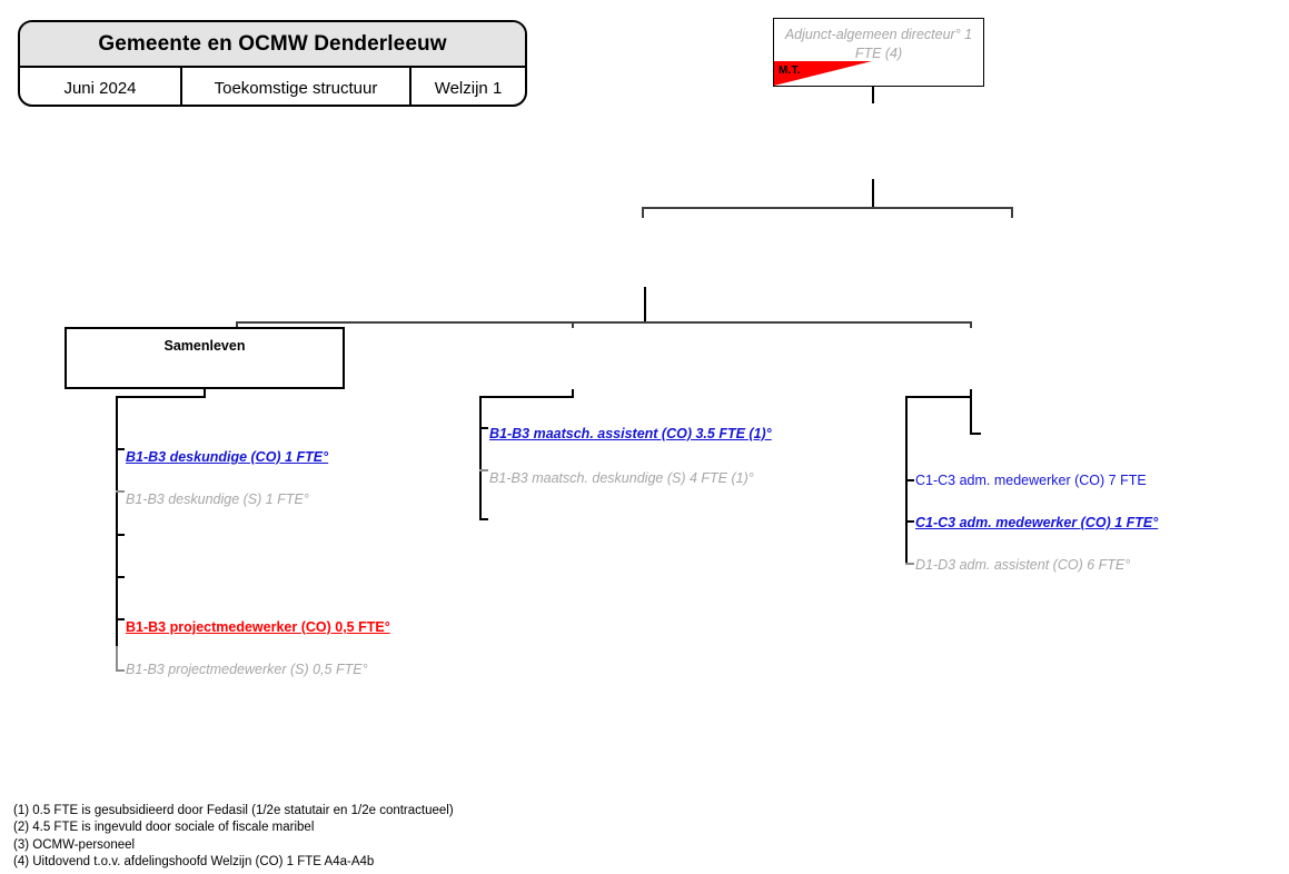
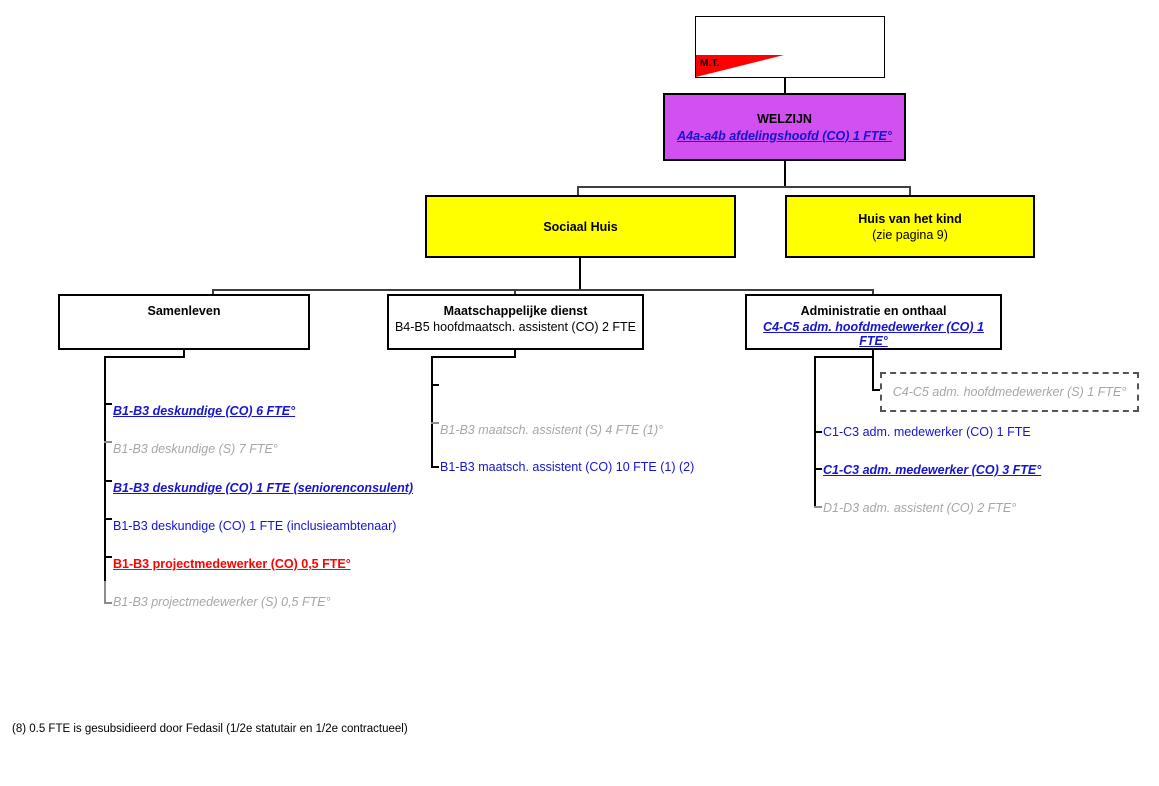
- Gemeente en OCMW Denderleeuw
- Juni 2024
- Toekomstige structuur
- Welzijn 1
- Adjunct-algemeen directeur° 1 FTE (4)
  M.T.
+ WELZIJN
+ A4a-a4b afdelingshoofd (CO) 1 FTE°
+ Sociaal Huis
+ Huis van het kind
+ (zie pagina 9)
  Samenleven
+ Maatschappelijke dienst
+ B4-B5 hoofdmaatsch. assistent (CO) 2 FTE
+ Administratie en onthaal
+ C4-C5 adm. hoofdmedewerker (CO) 1 FTE°
- B1-B3 deskundige (CO) 1 FTE°
+ B1-B3 deskundige (CO) 6 FTE°
- B1-B3 deskundige (S) 1 FTE°
+ B1-B3 deskundige (S) 7 FTE°
+ B1-B3 deskundige (CO) 1 FTE (seniorenconsulent)
+ B1-B3 deskundige (CO) 1 FTE (inclusieambtenaar)
  B1-B3 projectmedewerker (CO) 0,5 FTE°
  B1-B3 projectmedewerker (S) 0,5 FTE°
- B1-B3 maatsch. assistent (CO) 3.5 FTE (1)°
- B1-B3 maatsch. deskundige (S) 4 FTE (1)°
+ B1-B3 maatsch. assistent (S) 4 FTE (1)°
+ B1-B3 maatsch. assistent (CO) 10 FTE (1) (2)
+ C4-C5 adm. hoofdmedewerker (S) 1 FTE°
- C1-C3 adm. medewerker (CO) 7 FTE
+ C1-C3 adm. medewerker (CO) 1 FTE
- C1-C3 adm. medewerker (CO) 1 FTE°
+ C1-C3 adm. medewerker (CO) 3 FTE°
- D1-D3 adm. assistent (CO) 6 FTE°
+ D1-D3 adm. assistent (CO) 2 FTE°
- (1) 0.5 FTE is gesubsidieerd door Fedasil (1/2e statutair en 1/2e contractueel)
+ (8) 0.5 FTE is gesubsidieerd door Fedasil (1/2e statutair en 1/2e contractueel)
- (2) 4.5 FTE is ingevuld door sociale of fiscale maribel
- (3) OCMW-personeel
- (4) Uitdovend t.o.v. afdelingshoofd Welzijn (CO) 1 FTE A4a-A4b
